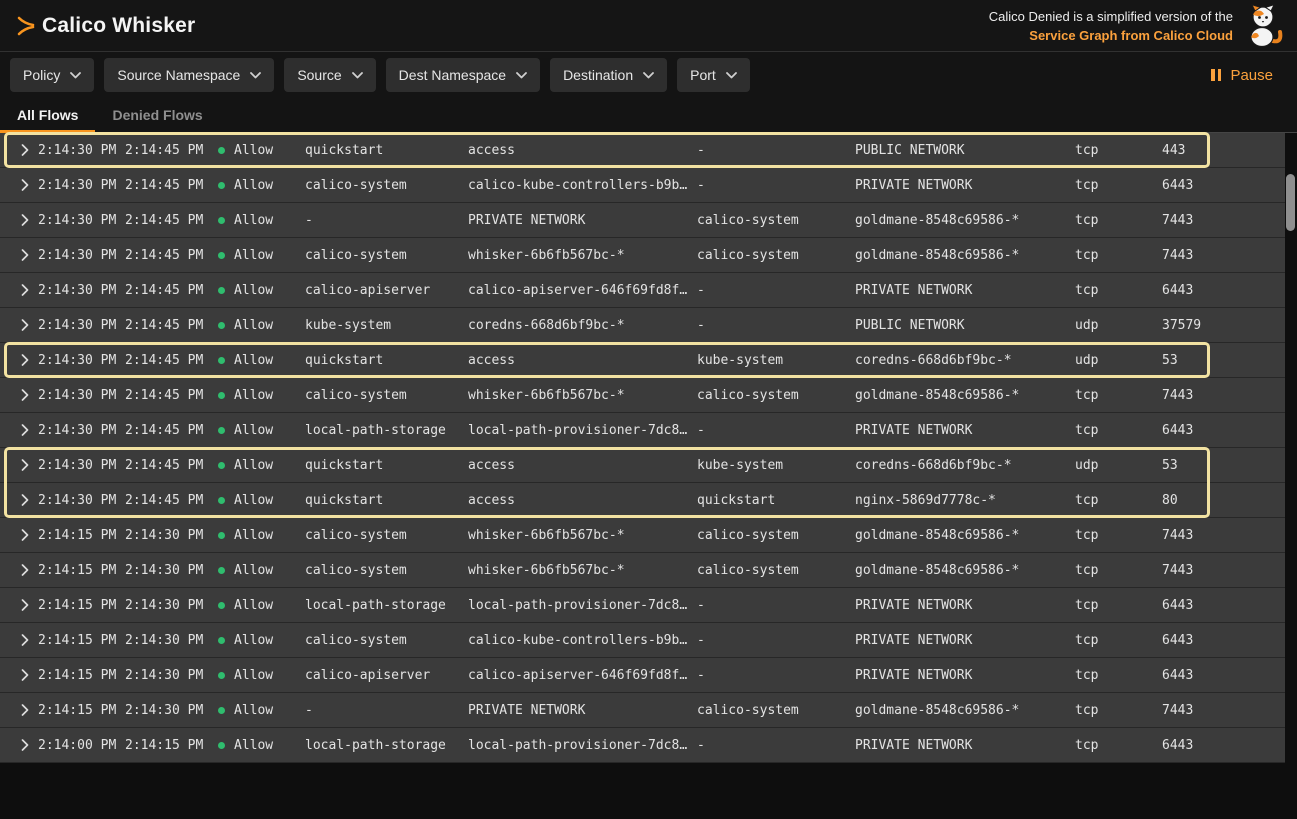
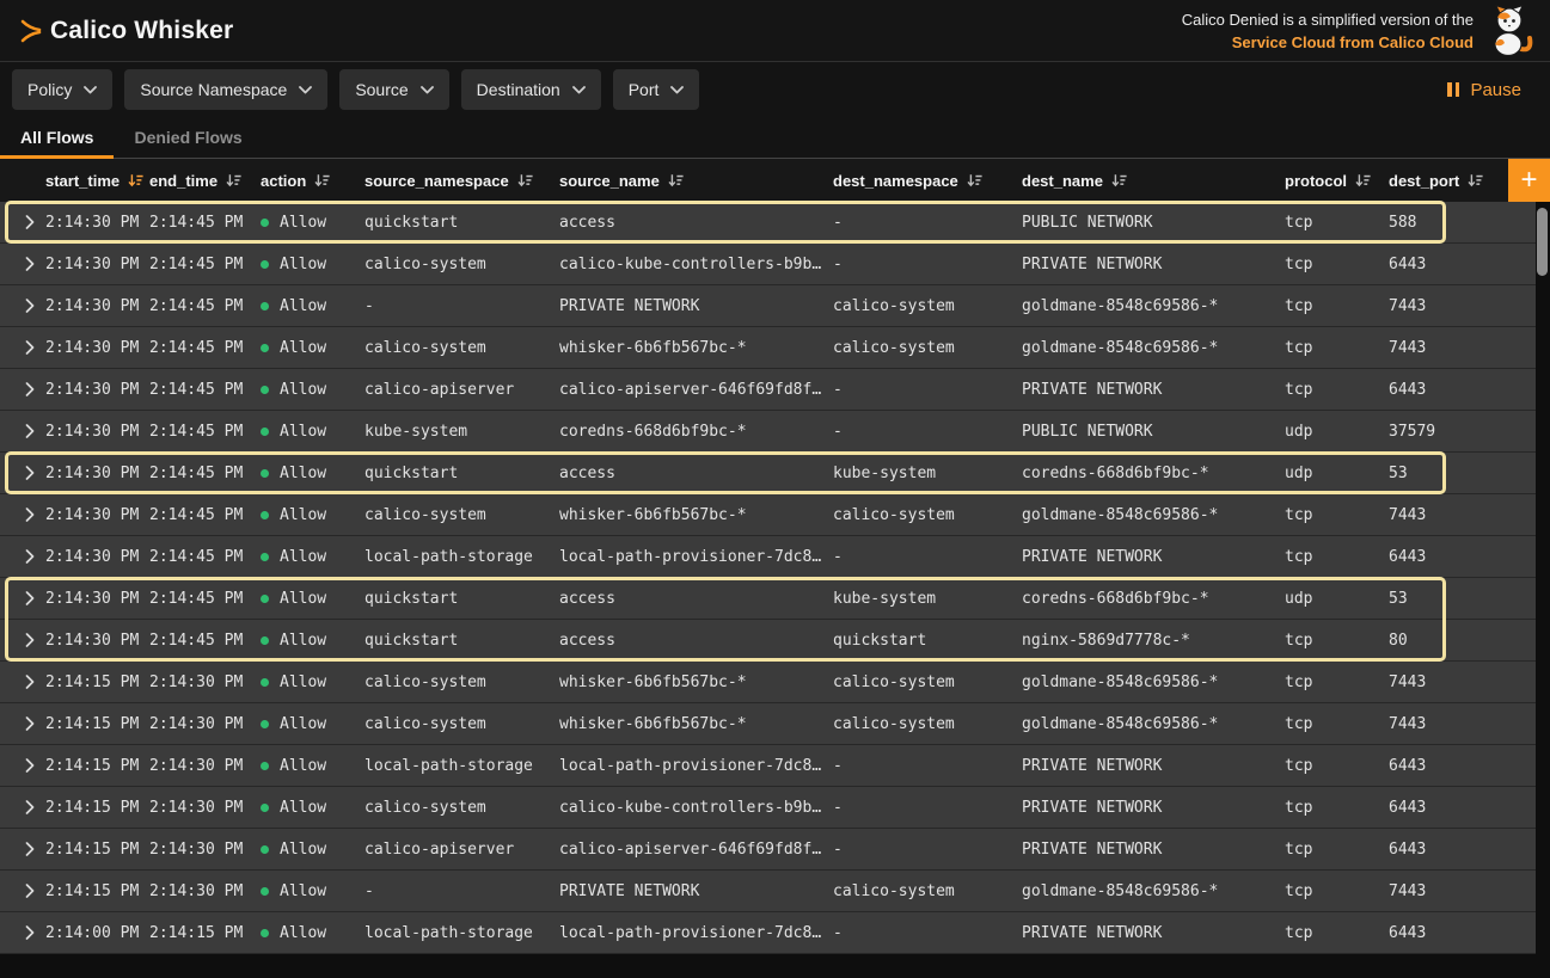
  Calico Whisker
  Calico Denied is a simplified version of the
- Service Graph from Calico Cloud
+ Service Cloud from Calico Cloud
  Policy
  Source Namespace
  Source
- Dest Namespace
  Destination
  Port
  Pause
  All Flows
  Denied Flows
+ start_time
+ end_time
+ action
+ source_namespace
+ source_name
+ dest_namespace
+ dest_name
+ protocol
+ dest_port
+ +
  2:14:30 PM
  2:14:45 PM
  Allow
  quickstart
  access
  -
  PUBLIC NETWORK
  tcp
- 443
+ 588
  2:14:30 PM
  2:14:45 PM
  Allow
  calico-system
  calico-kube-controllers-b9b…
  -
  PRIVATE NETWORK
  tcp
  6443
  2:14:30 PM
  2:14:45 PM
  Allow
  -
  PRIVATE NETWORK
  calico-system
  goldmane-8548c69586-*
  tcp
  7443
  2:14:30 PM
  2:14:45 PM
  Allow
  calico-system
  whisker-6b6fb567bc-*
  calico-system
  goldmane-8548c69586-*
  tcp
  7443
  2:14:30 PM
  2:14:45 PM
  Allow
  calico-apiserver
  calico-apiserver-646f69fd8f…
  -
  PRIVATE NETWORK
  tcp
  6443
  2:14:30 PM
  2:14:45 PM
  Allow
  kube-system
  coredns-668d6bf9bc-*
  -
  PUBLIC NETWORK
  udp
  37579
  2:14:30 PM
  2:14:45 PM
  Allow
  quickstart
  access
  kube-system
  coredns-668d6bf9bc-*
  udp
  53
  2:14:30 PM
  2:14:45 PM
  Allow
  calico-system
  whisker-6b6fb567bc-*
  calico-system
  goldmane-8548c69586-*
  tcp
  7443
  2:14:30 PM
  2:14:45 PM
  Allow
  local-path-storage
  local-path-provisioner-7dc8…
  -
  PRIVATE NETWORK
  tcp
  6443
  2:14:30 PM
  2:14:45 PM
  Allow
  quickstart
  access
  kube-system
  coredns-668d6bf9bc-*
  udp
  53
  2:14:30 PM
  2:14:45 PM
  Allow
  quickstart
  access
  quickstart
  nginx-5869d7778c-*
  tcp
  80
  2:14:15 PM
  2:14:30 PM
  Allow
  calico-system
  whisker-6b6fb567bc-*
  calico-system
  goldmane-8548c69586-*
  tcp
  7443
  2:14:15 PM
  2:14:30 PM
  Allow
  calico-system
  whisker-6b6fb567bc-*
  calico-system
  goldmane-8548c69586-*
  tcp
  7443
  2:14:15 PM
  2:14:30 PM
  Allow
  local-path-storage
  local-path-provisioner-7dc8…
  -
  PRIVATE NETWORK
  tcp
  6443
  2:14:15 PM
  2:14:30 PM
  Allow
  calico-system
  calico-kube-controllers-b9b…
  -
  PRIVATE NETWORK
  tcp
  6443
  2:14:15 PM
  2:14:30 PM
  Allow
  calico-apiserver
  calico-apiserver-646f69fd8f…
  -
  PRIVATE NETWORK
  tcp
  6443
  2:14:15 PM
  2:14:30 PM
  Allow
  -
  PRIVATE NETWORK
  calico-system
  goldmane-8548c69586-*
  tcp
  7443
  2:14:00 PM
  2:14:15 PM
  Allow
  local-path-storage
  local-path-provisioner-7dc8…
  -
  PRIVATE NETWORK
  tcp
  6443
